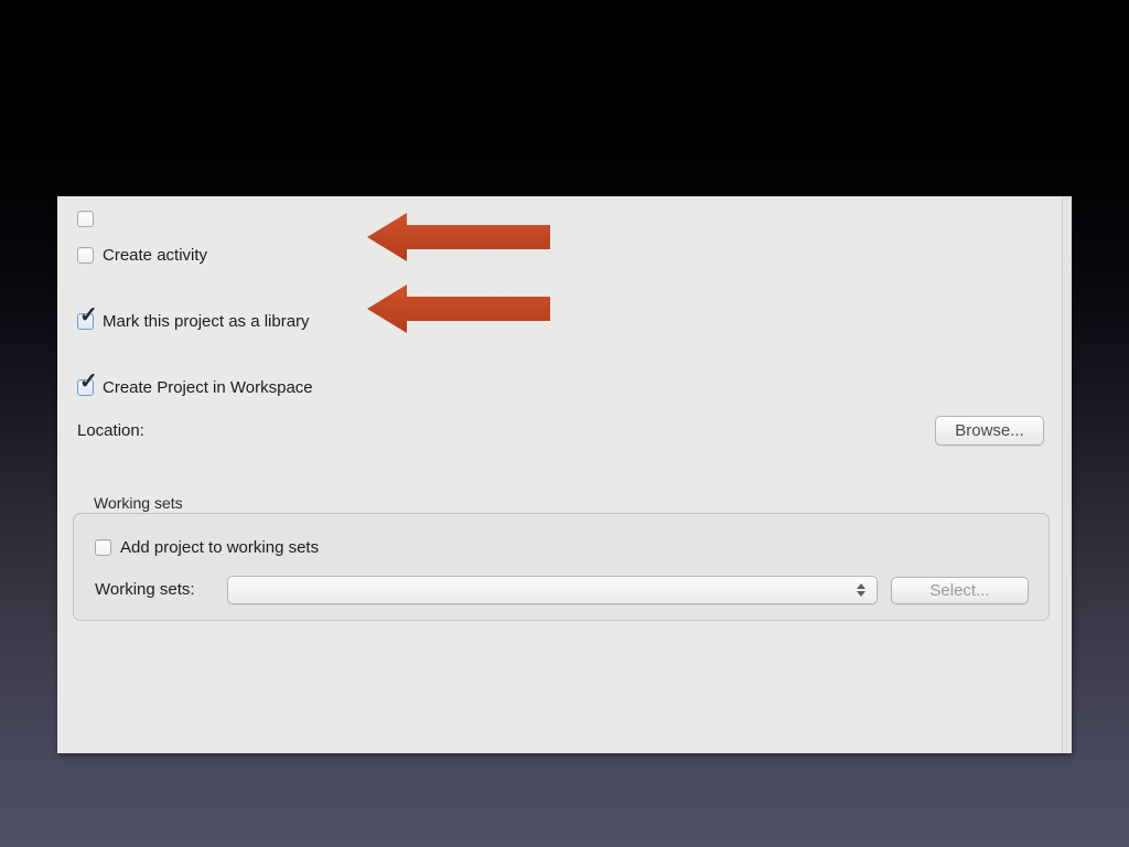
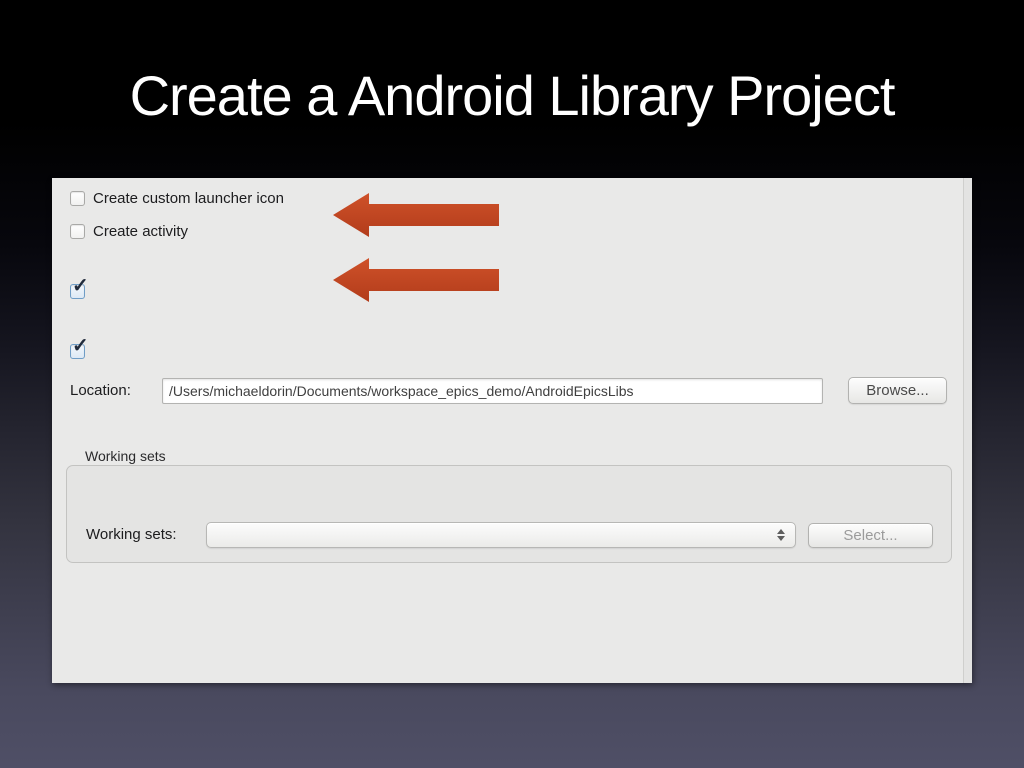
+ Create a Android Library Project
+ Create custom launcher icon
  Create activity
  ✓
- Mark this project as a library
  ✓
- Create Project in Workspace
  Location:
+ /Users/michaeldorin/Documents/workspace_epics_demo/AndroidEpicsLibs
  Browse...
  Working sets
- Add project to working sets
  Working sets:
  Select...
